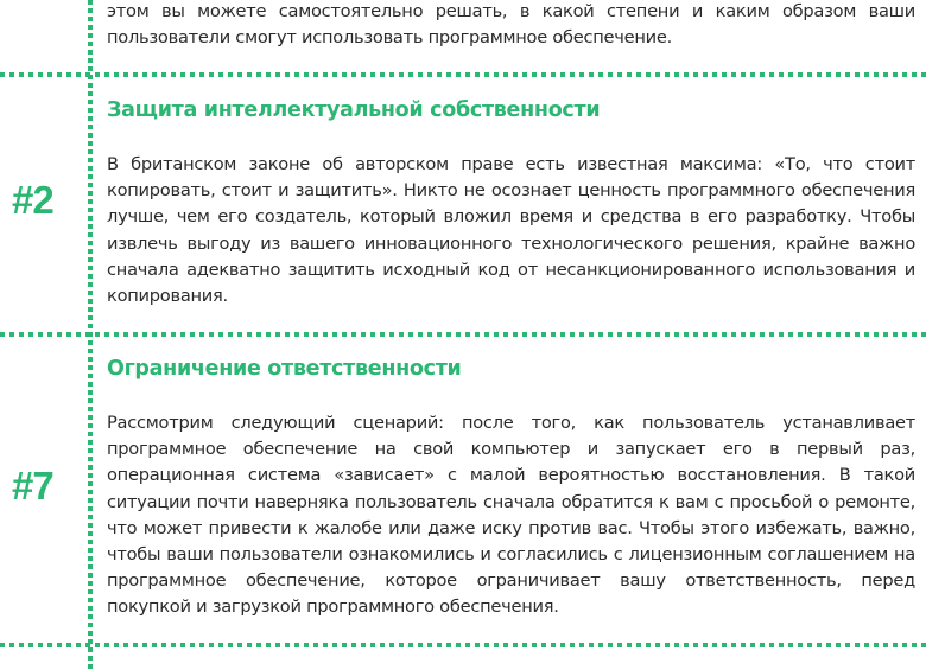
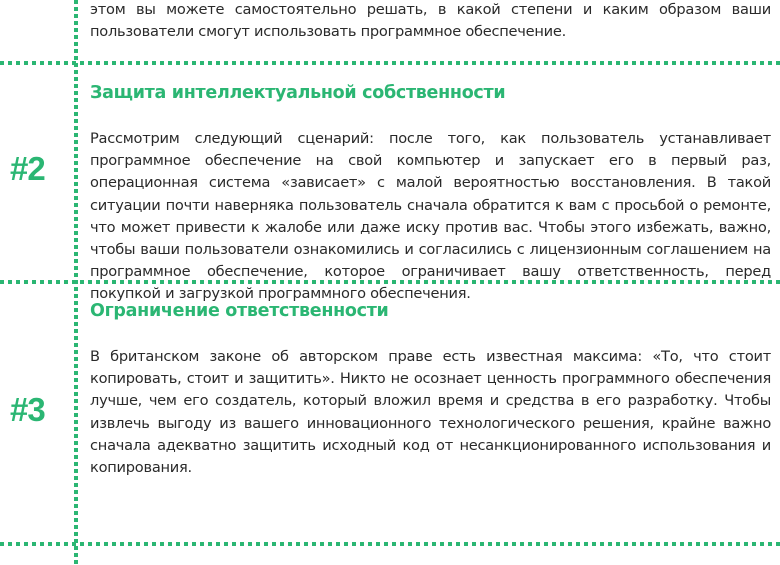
  этом вы можете самостоятельно решать, в какой степени и каким образом ваши пользователи смогут использовать программное обеспечение.
  #2
  Защита интеллектуальной собственности
- В британском законе об авторском праве есть известная максима: «То, что стоит копировать, стоит и защитить». Никто не осознает ценность программного обеспечения лучше, чем его создатель, который вложил время и средства в его разработку. Чтобы извлечь выгоду из вашего инновационного технологического решения, крайне важно сначала адекватно защитить исходный код от несанкционированного использования и копирования.
+ Рассмотрим следующий сценарий: после того, как пользователь устанавливает программное обеспечение на свой компьютер и запускает его в первый раз, операционная система «зависает» с малой вероятностью восстановления. В такой ситуации почти наверняка пользователь сначала обратится к вам с просьбой о ремонте, что может привести к жалобе или даже иску против вас. Чтобы этого избежать, важно, чтобы ваши пользователи ознакомились и согласились с лицензионным соглашением на программное обеспечение, которое ограничивает вашу ответственность, перед покупкой и загрузкой программного обеспечения.
- #7
+ #3
  Ограничение ответственности
- Рассмотрим следующий сценарий: после того, как пользователь устанавливает программное обеспечение на свой компьютер и запускает его в первый раз, операционная система «зависает» с малой вероятностью восстановления. В такой ситуации почти наверняка пользователь сначала обратится к вам с просьбой о ремонте, что может привести к жалобе или даже иску против вас. Чтобы этого избежать, важно, чтобы ваши пользователи ознакомились и согласились с лицензионным соглашением на программное обеспечение, которое ограничивает вашу ответственность, перед покупкой и загрузкой программного обеспечения.
+ В британском законе об авторском праве есть известная максима: «То, что стоит копировать, стоит и защитить». Никто не осознает ценность программного обеспечения лучше, чем его создатель, который вложил время и средства в его разработку. Чтобы извлечь выгоду из вашего инновационного технологического решения, крайне важно сначала адекватно защитить исходный код от несанкционированного использования и копирования.
